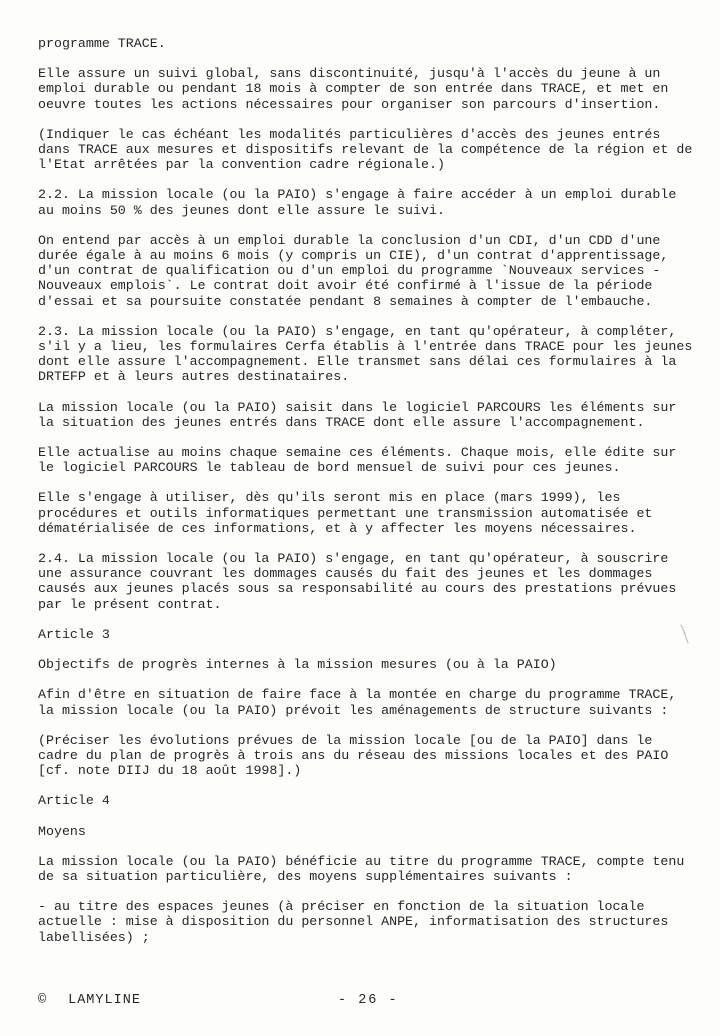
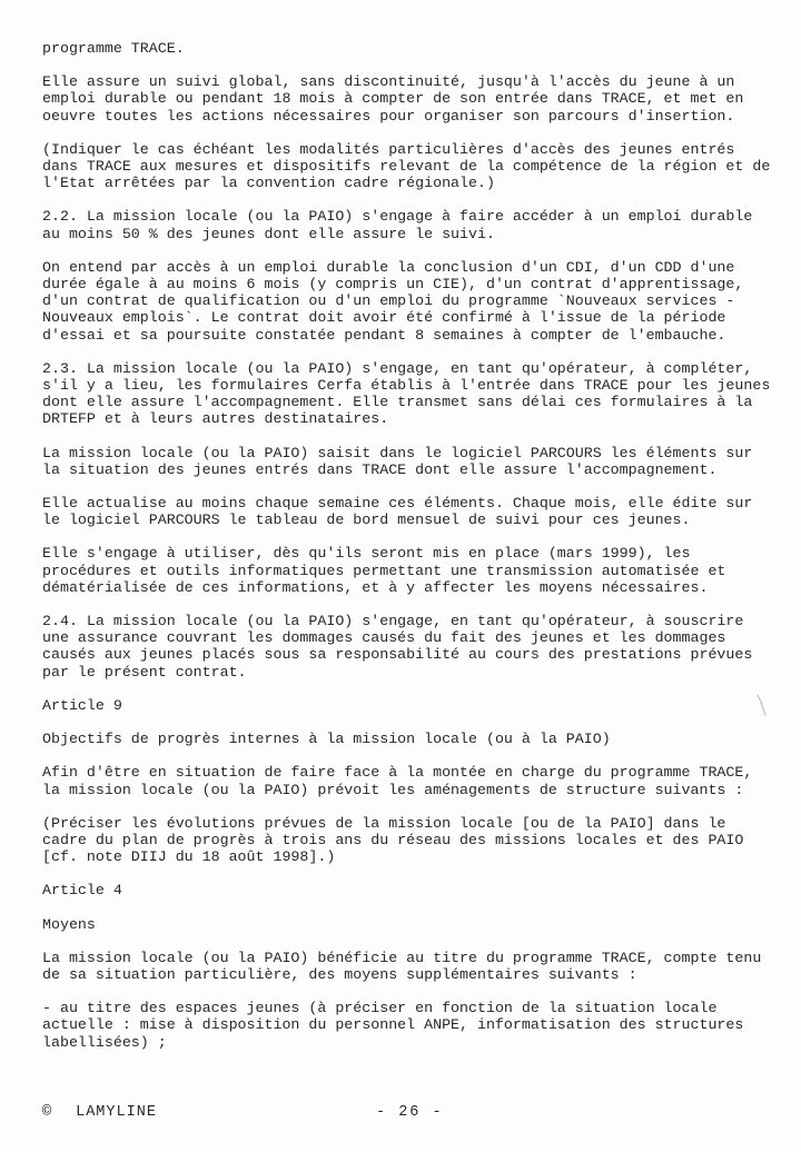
  programme TRACE.
  Elle assure un suivi global, sans discontinuité, jusqu'à l'accès du jeune à un
  emploi durable ou pendant 18 mois à compter de son entrée dans TRACE, et met en
  oeuvre toutes les actions nécessaires pour organiser son parcours d'insertion.
  (Indiquer le cas échéant les modalités particulières d'accès des jeunes entrés
  dans TRACE aux mesures et dispositifs relevant de la compétence de la région et de
  l'Etat arrêtées par la convention cadre régionale.)
  2.2. La mission locale (ou la PAIO) s'engage à faire accéder à un emploi durable
  au moins 50 % des jeunes dont elle assure le suivi.
  On entend par accès à un emploi durable la conclusion d'un CDI, d'un CDD d'une
  durée égale à au moins 6 mois (y compris un CIE), d'un contrat d'apprentissage,
  d'un contrat de qualification ou d'un emploi du programme `Nouveaux services -
  Nouveaux emplois`. Le contrat doit avoir été confirmé à l'issue de la période
  d'essai et sa poursuite constatée pendant 8 semaines à compter de l'embauche.
  2.3. La mission locale (ou la PAIO) s'engage, en tant qu'opérateur, à compléter,
  s'il y a lieu, les formulaires Cerfa établis à l'entrée dans TRACE pour les jeunes
  dont elle assure l'accompagnement. Elle transmet sans délai ces formulaires à la
  DRTEFP et à leurs autres destinataires.
  La mission locale (ou la PAIO) saisit dans le logiciel PARCOURS les éléments sur
  la situation des jeunes entrés dans TRACE dont elle assure l'accompagnement.
  Elle actualise au moins chaque semaine ces éléments. Chaque mois, elle édite sur
  le logiciel PARCOURS le tableau de bord mensuel de suivi pour ces jeunes.
  Elle s'engage à utiliser, dès qu'ils seront mis en place (mars 1999), les
  procédures et outils informatiques permettant une transmission automatisée et
  dématérialisée de ces informations, et à y affecter les moyens nécessaires.
  2.4. La mission locale (ou la PAIO) s'engage, en tant qu'opérateur, à souscrire
  une assurance couvrant les dommages causés du fait des jeunes et les dommages
  causés aux jeunes placés sous sa responsabilité au cours des prestations prévues
  par le présent contrat.
- Article 3
+ Article 9
- Objectifs de progrès internes à la mission mesures (ou à la PAIO)
+ Objectifs de progrès internes à la mission locale (ou à la PAIO)
  Afin d'être en situation de faire face à la montée en charge du programme TRACE,
  la mission locale (ou la PAIO) prévoit les aménagements de structure suivants :
  (Préciser les évolutions prévues de la mission locale [ou de la PAIO] dans le
  cadre du plan de progrès à trois ans du réseau des missions locales et des PAIO
  [cf. note DIIJ du 18 août 1998].)
  Article 4
  Moyens
  La mission locale (ou la PAIO) bénéficie au titre du programme TRACE, compte tenu
  de sa situation particulière, des moyens supplémentaires suivants :
  - au titre des espaces jeunes (à préciser en fonction de la situation locale
  actuelle : mise à disposition du personnel ANPE, informatisation des structures
  labellisées) ;
  ©
  LAMYLINE
  - 26 -
